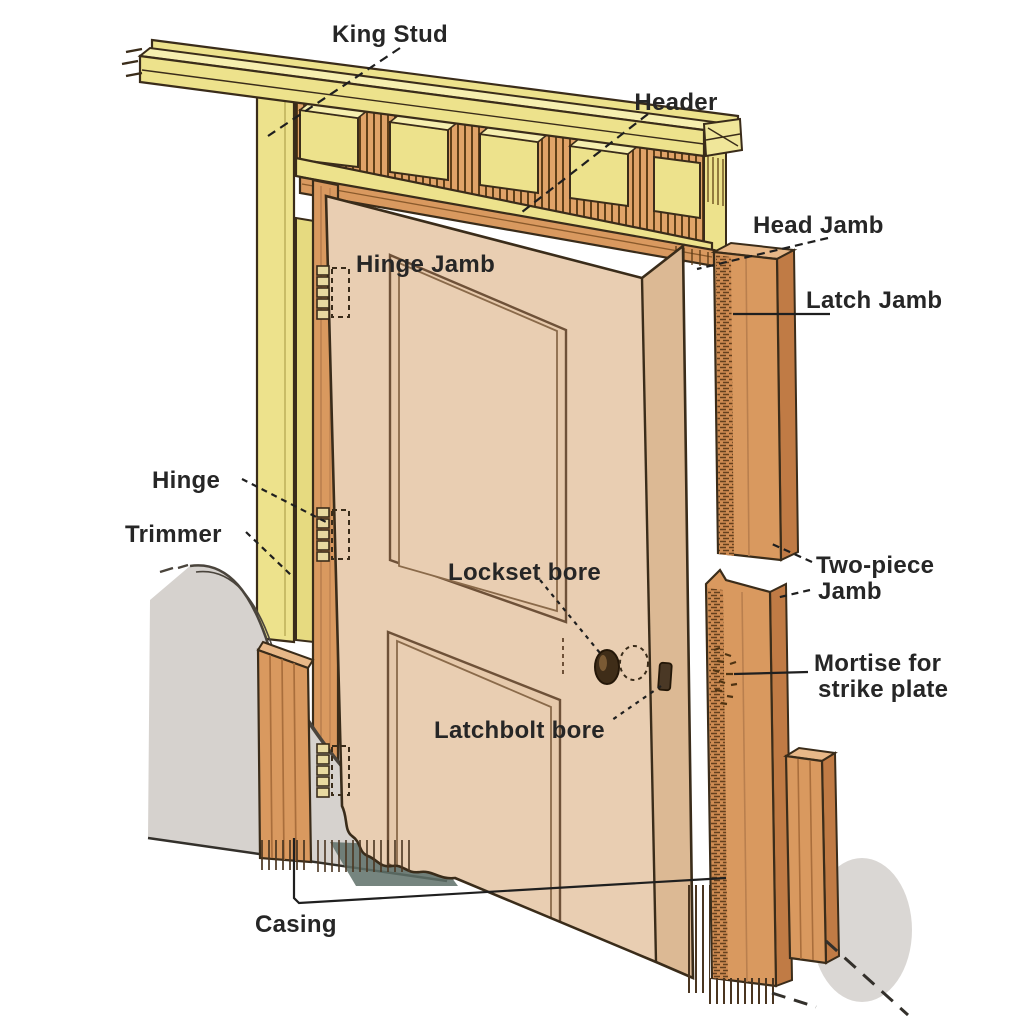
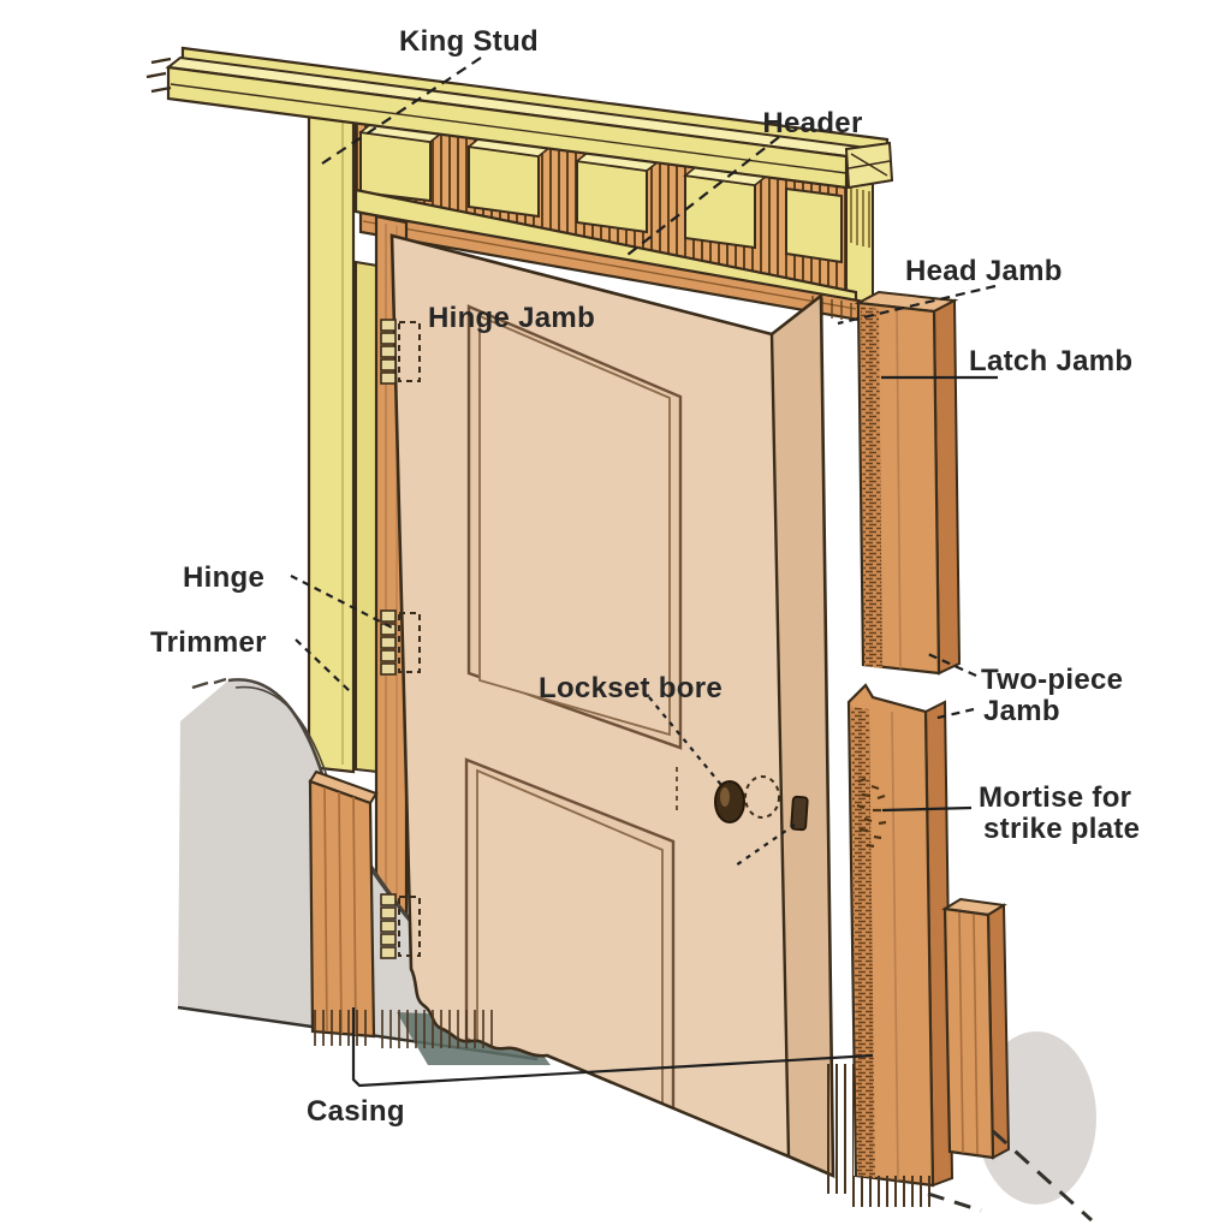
  King Stud
  Header
  Head Jamb
  Latch Jamb
  Hinge Jamb
  Hinge
  Trimmer
  Lockset bore
- Latchbolt bore
  Two-piece
  Jamb
  Mortise for
  strike plate
  Casing
